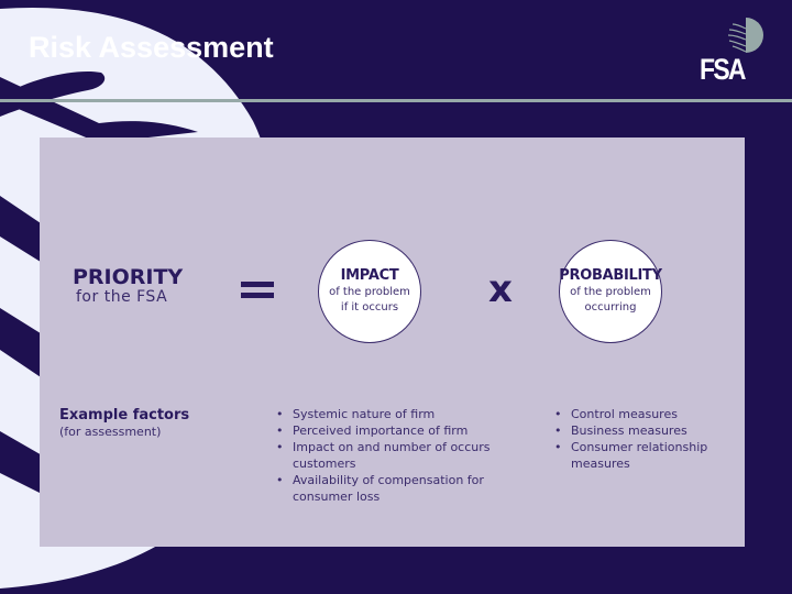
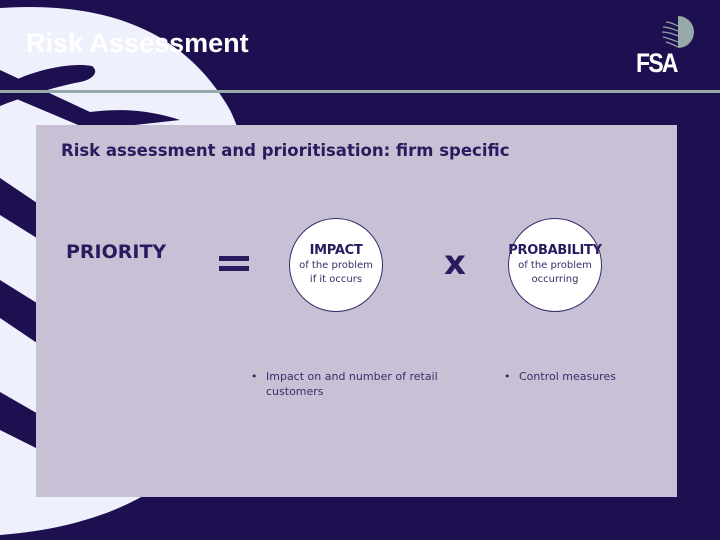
  Risk Assessment
  FSA
+ Risk assessment and prioritisation: firm specific
  PRIORITY
- for the FSA
  IMPACT
  of the problem
  if it occurs
  x
  PROBABILITY
  of the problem
  occurring
- Example factors
- (for assessment)
- Systemic nature of firm
- Perceived importance of firm
- Impact on and number of occurs customers
+ Impact on and number of retail customers
- Availability of compensation for consumer loss
  Control measures
- Business measures
- Consumer relationship measures
